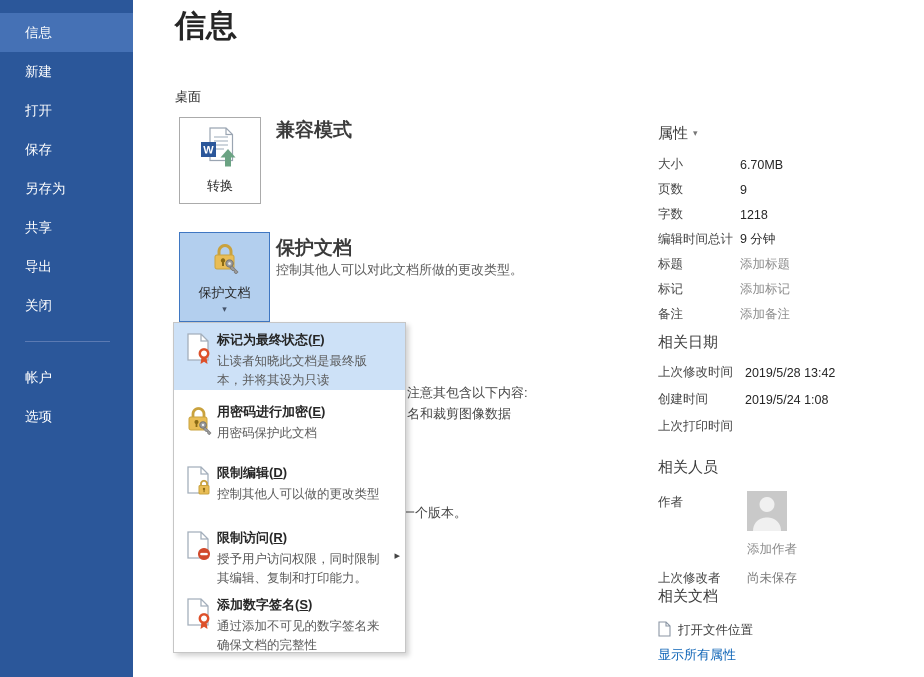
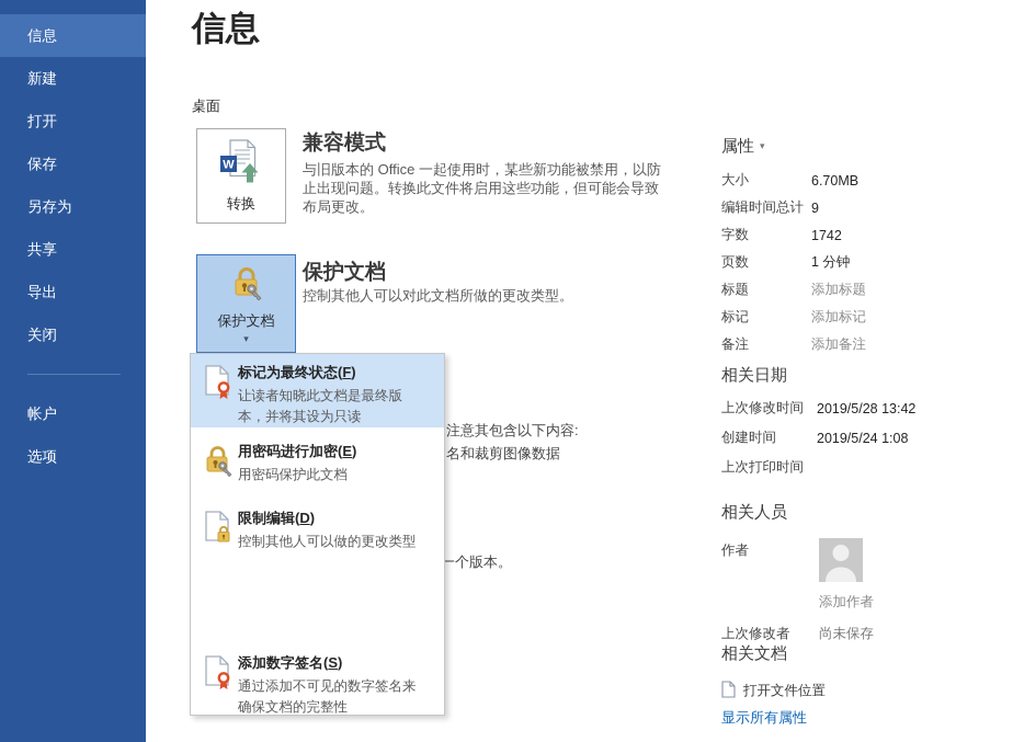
  信息
  新建
  打开
  保存
  另存为
  共享
  导出
  关闭
  帐户
  选项
  信息
  桌面
  W
  转换
  兼容模式
+ 与旧版本的 Office 一起使用时，某些新功能被禁用，以防
+ 止出现问题。转换此文件将启用这些功能，但可能会导致
+ 布局更改。
  保护文档
  ▾
  保护文档
  控制其他人可以对此文档所做的更改类型。
  注意其包含以下内容:
  名和裁剪图像数据
  一个版本。
  标记为最终状态(F)
  让读者知晓此文档是最终版
  本，并将其设为只读
  用密码进行加密(E)
  用密码保护此文档
  限制编辑(D)
  控制其他人可以做的更改类型
- 限制访问(R)
- 授予用户访问权限，同时限制
- 其编辑、复制和打印能力。
- ▸
  添加数字签名(S)
  通过添加不可见的数字签名来
  确保文档的完整性
  属性 ▾
  大小
  6.70MB
- 页数
+ 编辑时间总计
  9
  字数
- 1218
+ 1742
- 编辑时间总计
+ 页数
- 9 分钟
+ 1 分钟
  标题
  添加标题
  标记
  添加标记
  备注
  添加备注
  相关日期
  上次修改时间
  2019/5/28 13:42
  创建时间
  2019/5/24 1:08
  上次打印时间
  相关人员
  作者
  添加作者
  上次修改者
  尚未保存
  相关文档
  打开文件位置
  显示所有属性
